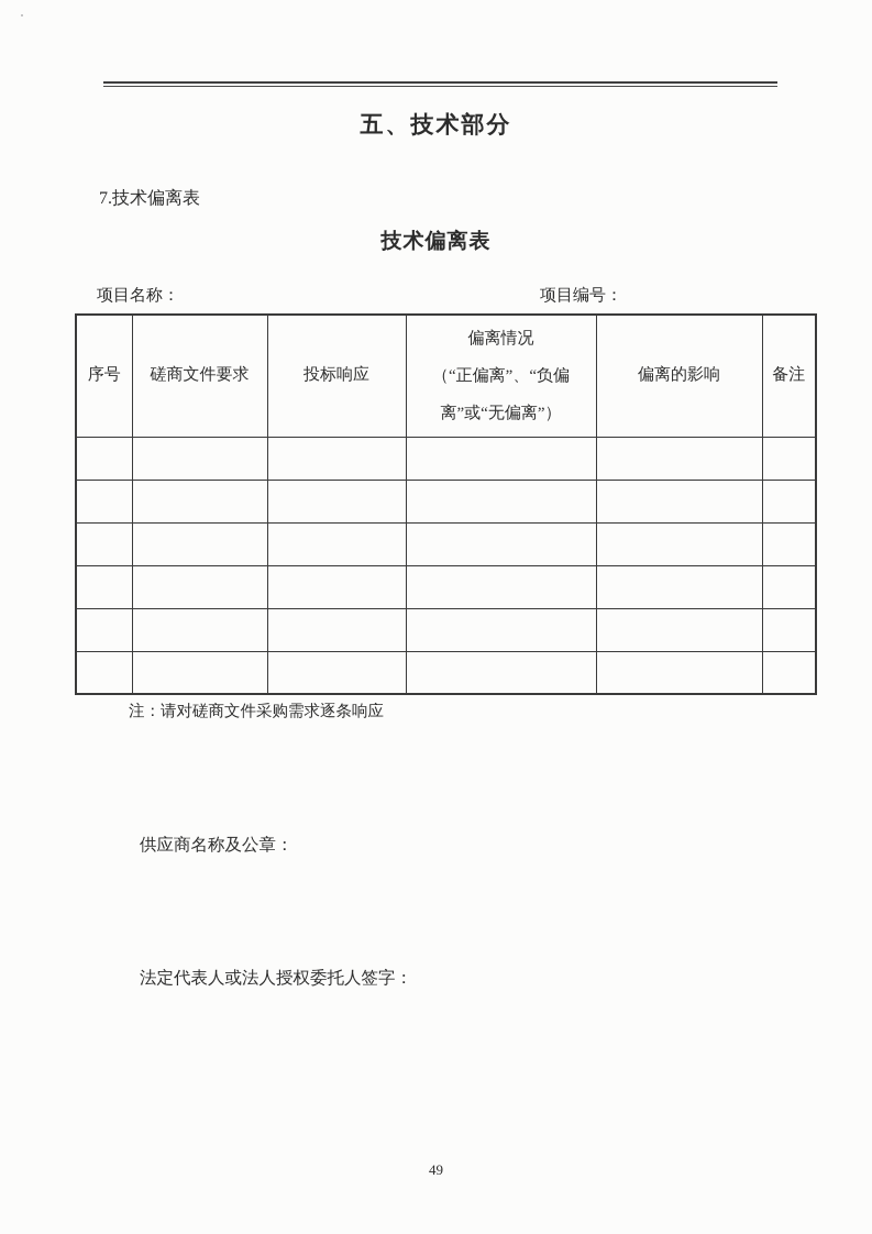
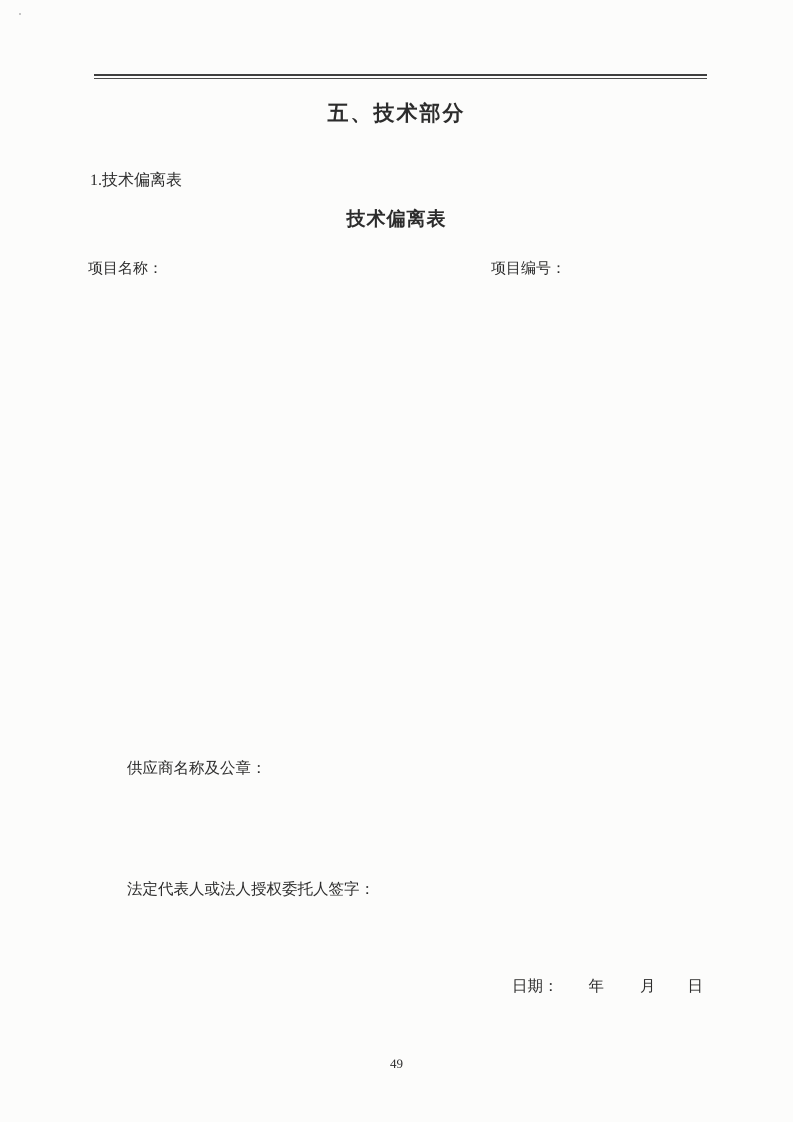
  五、技术部分
- 7.技术偏离表
+ 1.技术偏离表
  技术偏离表
  项目名称：
  项目编号：
- 序号	磋商文件要求	投标响应	偏离情况 （“正偏离”、“负偏 离”或“无偏离”）	偏离的影响	备注
- 注：请对磋商文件采购需求逐条响应
  供应商名称及公章：
  法定代表人或法人授权委托人签字：
+ 日期： 年 月 日
  49
